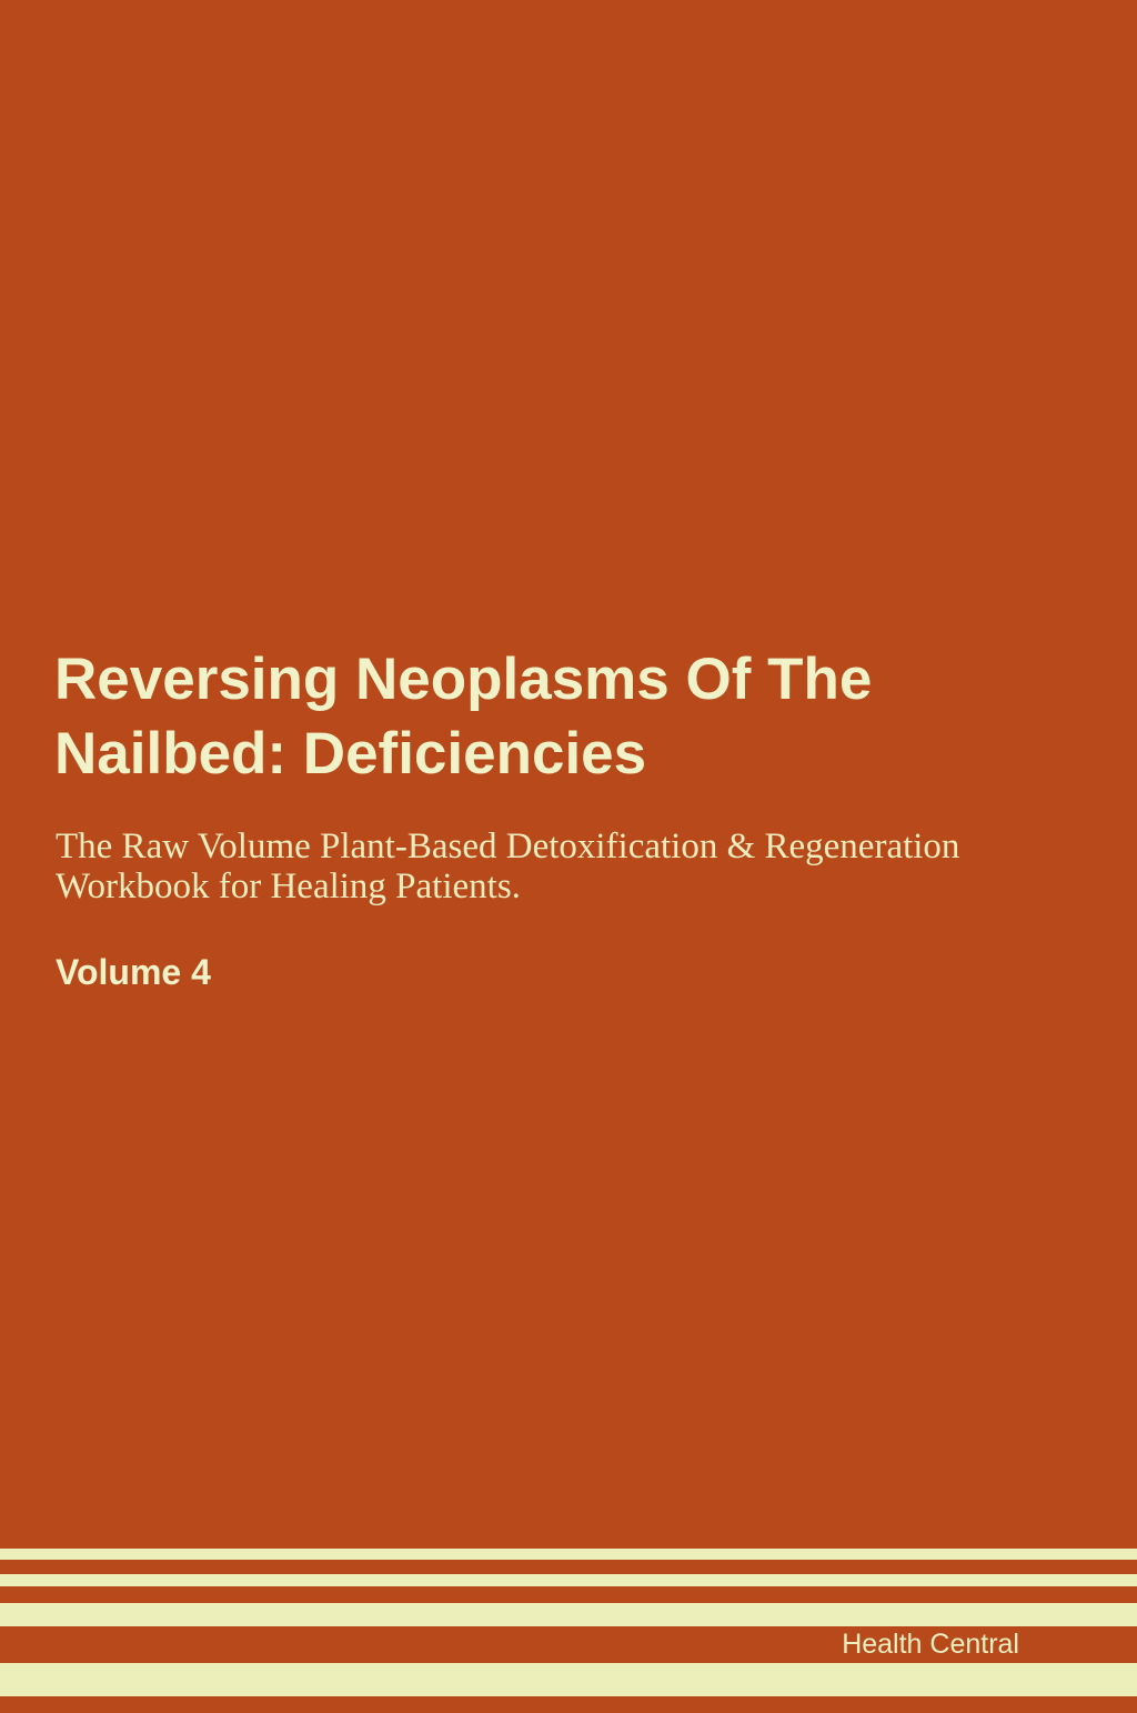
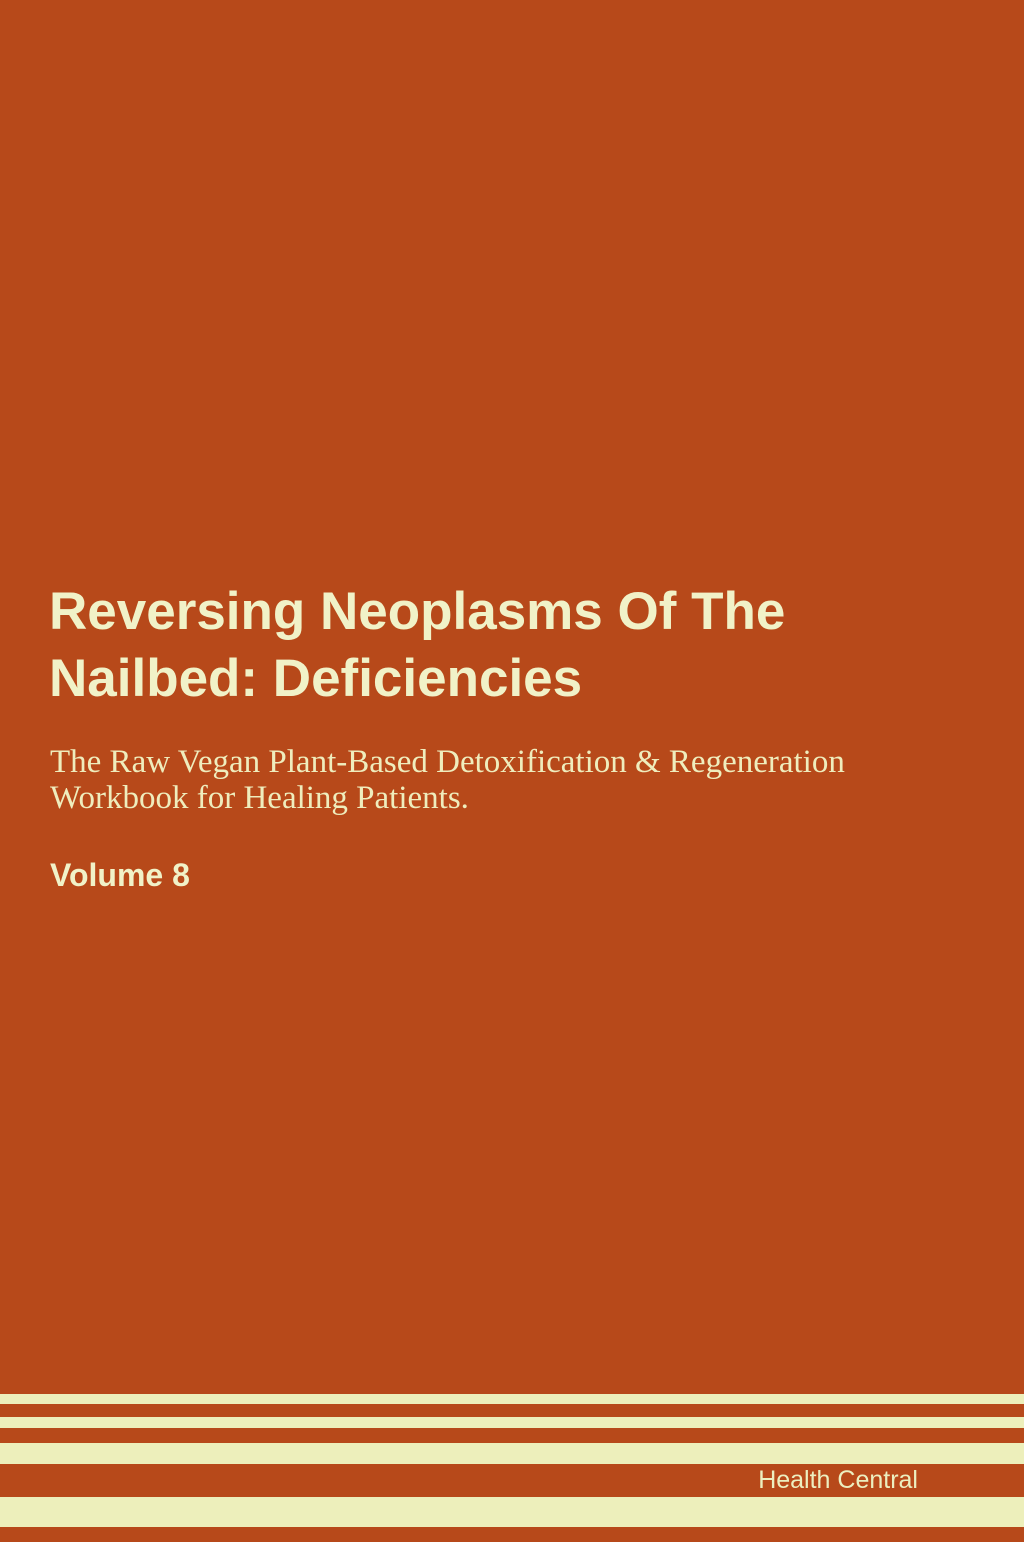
  Reversing Neoplasms Of The
  Nailbed: Deficiencies
- The Raw Volume Plant-Based Detoxification & Regeneration
+ The Raw Vegan Plant-Based Detoxification & Regeneration
  Workbook for Healing Patients.
- Volume 4
+ Volume 8
  Health Central
